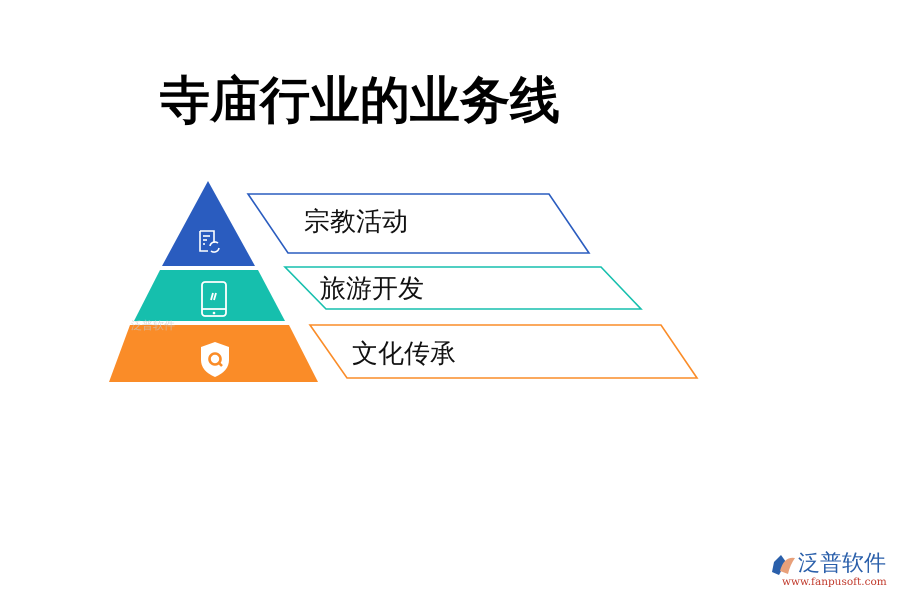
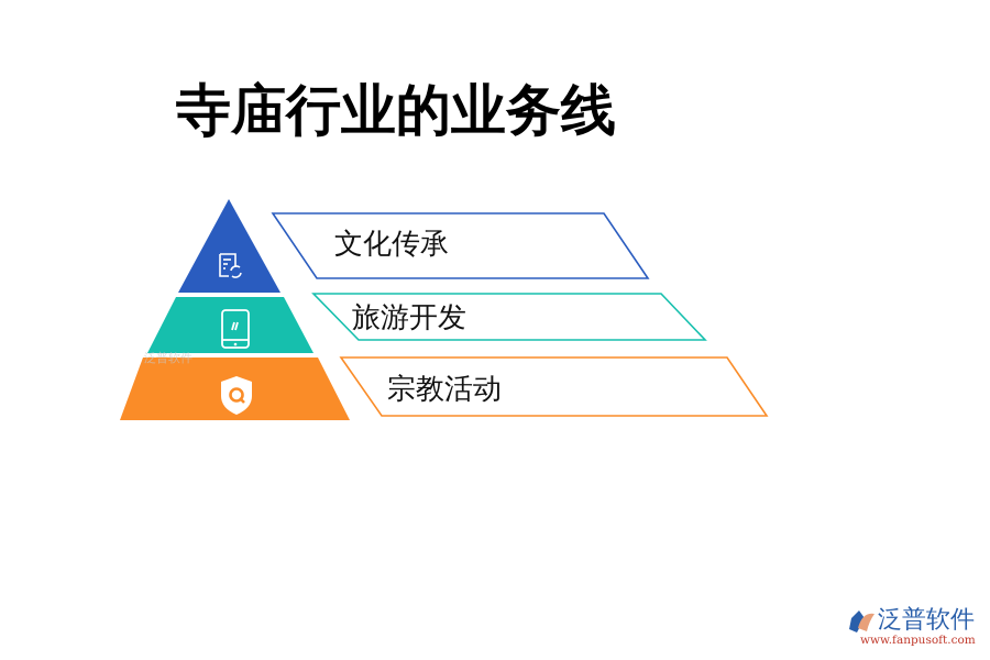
  寺庙行业的业务线
- 宗教活动
+ 文化传承
  旅游开发
- 文化传承
+ 宗教活动
  泛普软件
  泛普软件
  www.fanpusoft.com
